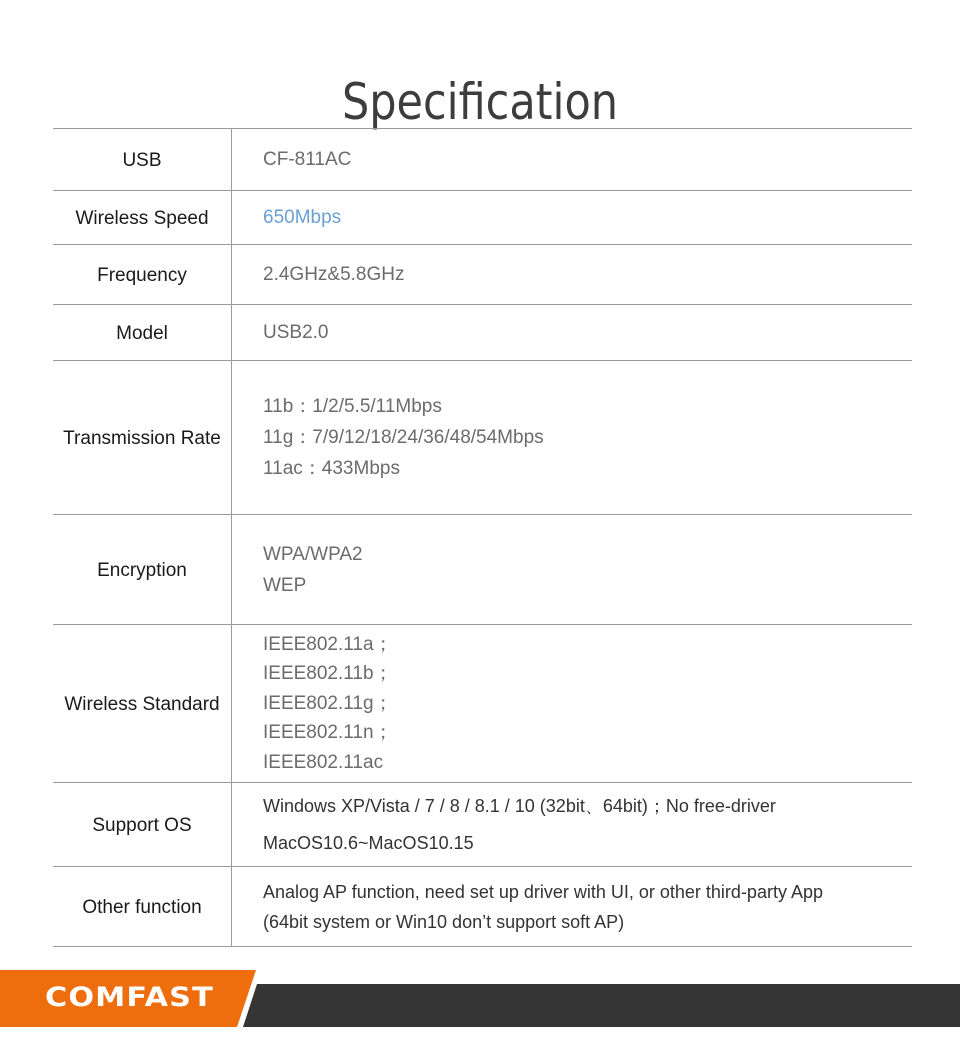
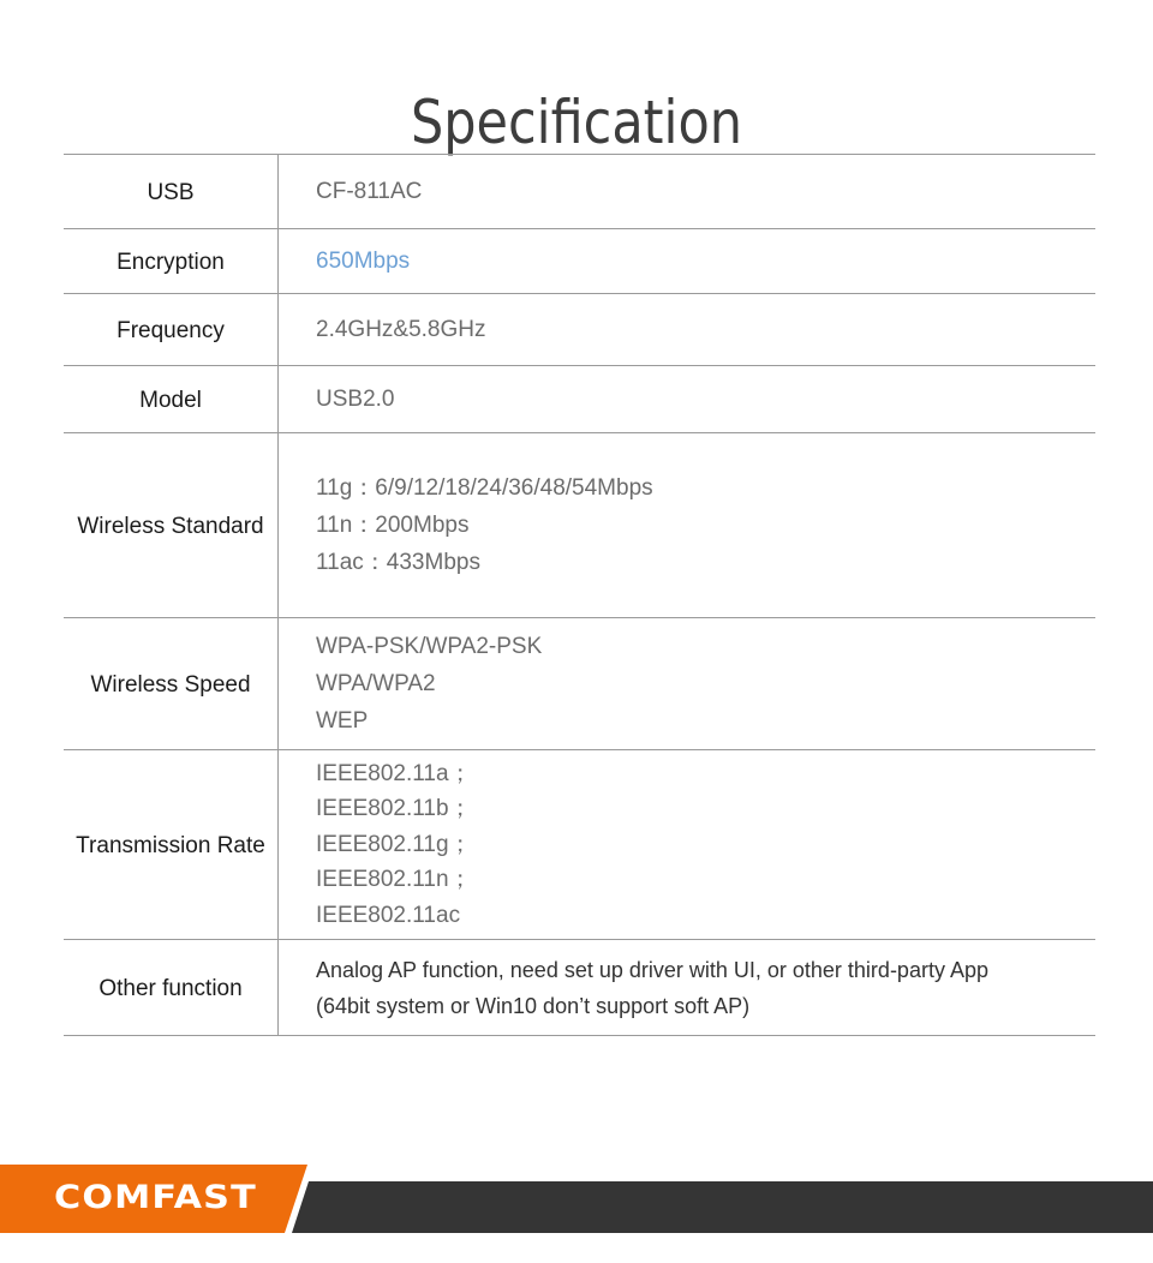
  Specification
  USB
  CF-811AC
- Wireless Speed
+ Encryption
  650Mbps
  Frequency
  2.4GHz&5.8GHz
  Model
  USB2.0
- Transmission Rate
+ Wireless Standard
- 11b：1/2/5.5/11Mbps
- 11g：7/9/12/18/24/36/48/54Mbps
+ 11g：6/9/12/18/24/36/48/54Mbps
+ 11n：200Mbps
  11ac：433Mbps
- Encryption
+ Wireless Speed
+ WPA-PSK/WPA2-PSK
  WPA/WPA2
  WEP
- Wireless Standard
+ Transmission Rate
  IEEE802.11a；
  IEEE802.11b；
  IEEE802.11g；
  IEEE802.11n；
  IEEE802.11ac
- Support OS
- Windows XP/Vista / 7 / 8 / 8.1 / 10 (32bit、64bit)；No free-driver
- MacOS10.6~MacOS10.15
  Other function
  Analog AP function, need set up driver with UI, or other third-party App
  (64bit system or Win10 don’t support soft AP)
  COMFAST
